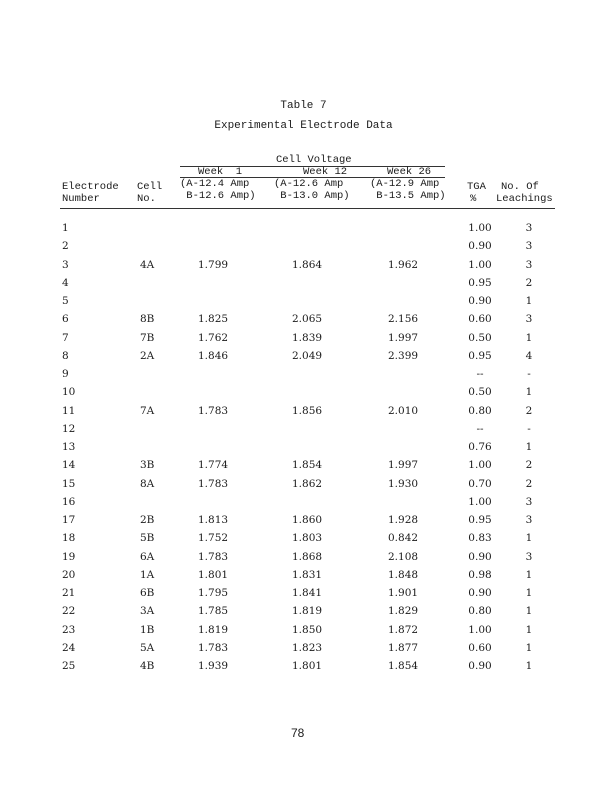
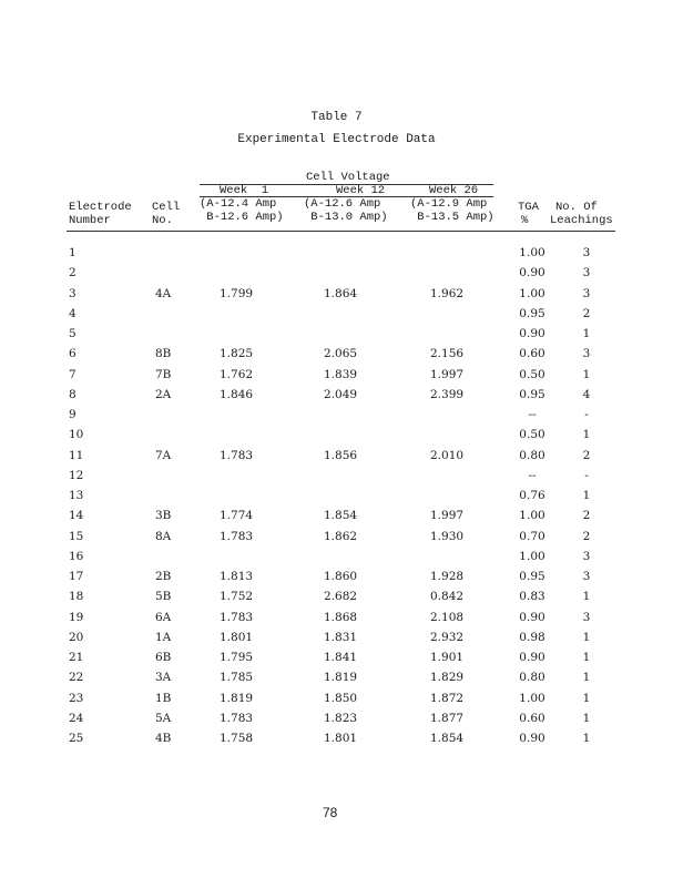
  Table 7
  Experimental Electrode Data
  Cell Voltage
  Week 1
  (A-12.4 Amp
  B-12.6 Amp)
  Week 12
  (A-12.6 Amp
  B-13.0 Amp)
  Week 26
  (A-12.9 Amp
  B-13.5 Amp)
  Electrode
  Number
  Cell
  No.
  TGA
  %
  No. Of
  Leachings
  1
  1.00
  3
  2
  0.90
  3
  3
  4A
  1.799
  1.864
  1.962
  1.00
  3
  4
  0.95
  2
  5
  0.90
  1
  6
  8B
  1.825
  2.065
  2.156
  0.60
  3
  7
  7B
  1.762
  1.839
  1.997
  0.50
  1
  8
  2A
  1.846
  2.049
  2.399
  0.95
  4
  9
  --
  -
  10
  0.50
  1
  11
  7A
  1.783
  1.856
  2.010
  0.80
  2
  12
  --
  -
  13
  0.76
  1
  14
  3B
  1.774
  1.854
  1.997
  1.00
  2
  15
  8A
  1.783
  1.862
  1.930
  0.70
  2
  16
  1.00
  3
  17
  2B
  1.813
  1.860
  1.928
  0.95
  3
  18
  5B
  1.752
- 1.803
+ 2.682
  0.842
  0.83
  1
  19
  6A
  1.783
  1.868
  2.108
  0.90
  3
  20
  1A
  1.801
  1.831
- 1.848
+ 2.932
  0.98
  1
  21
  6B
  1.795
  1.841
  1.901
  0.90
  1
  22
  3A
  1.785
  1.819
  1.829
  0.80
  1
  23
  1B
  1.819
  1.850
  1.872
  1.00
  1
  24
  5A
  1.783
  1.823
  1.877
  0.60
  1
  25
  4B
- 1.939
+ 1.758
  1.801
  1.854
  0.90
  1
  78
